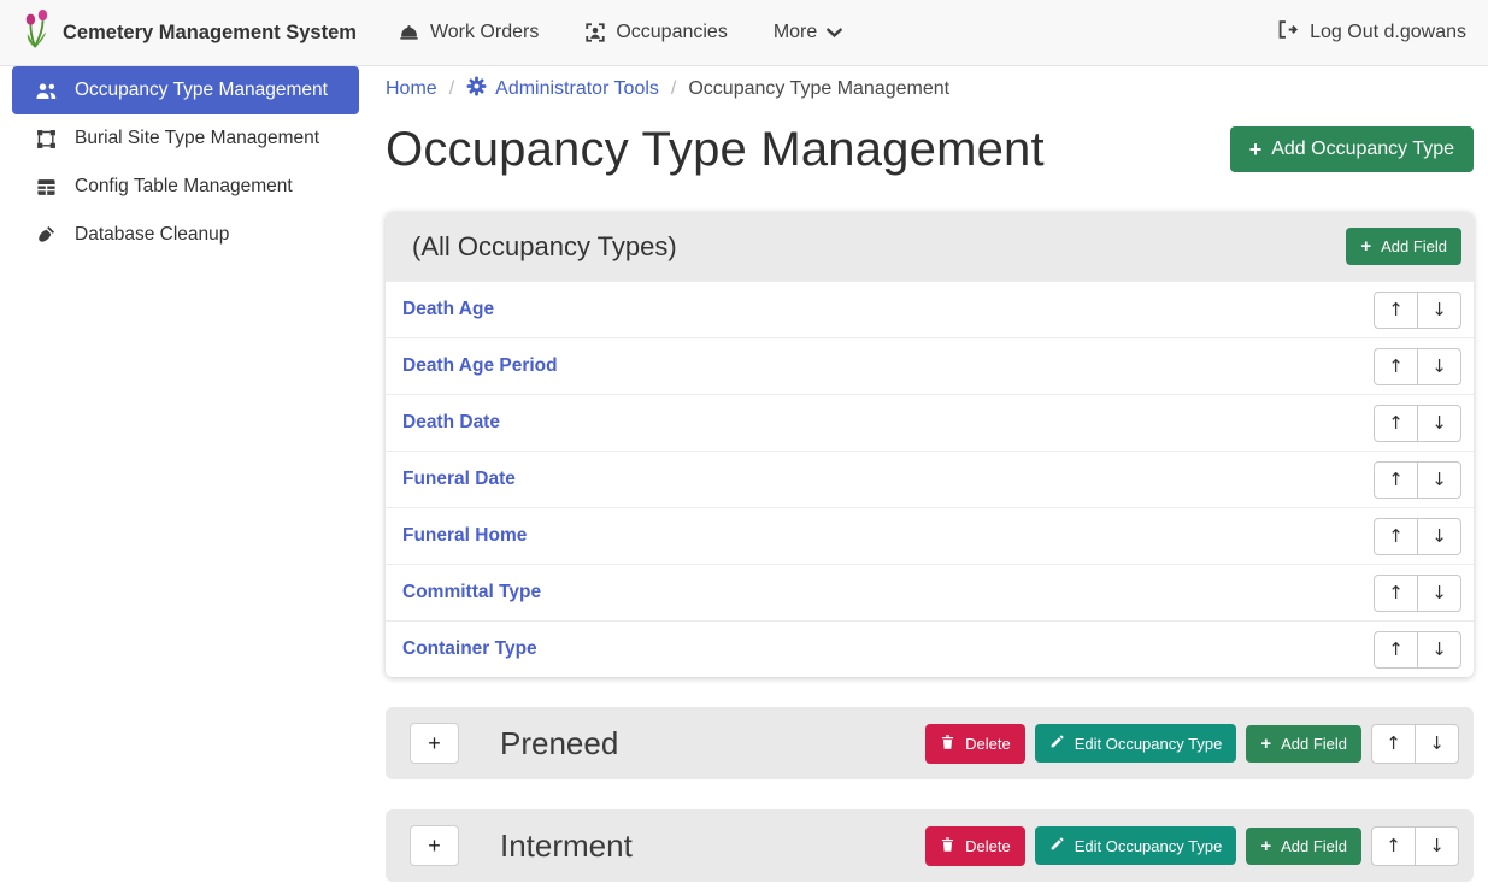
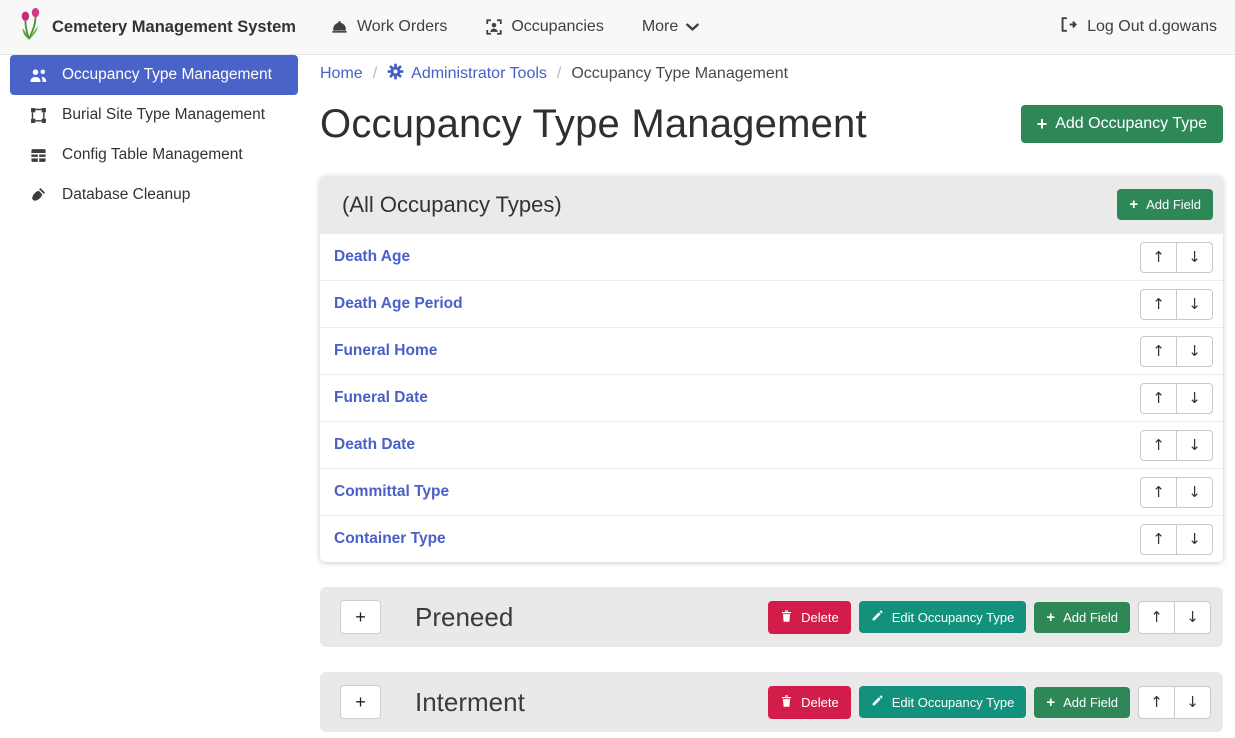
  Cemetery Management System
  Work Orders
  Occupancies
  More
  Log Out d.gowans
  Occupancy Type Management
  Burial Site Type Management
  Config Table Management
  Database Cleanup
  Home
  /
  Administrator Tools
  /
  Occupancy Type Management
  Occupancy Type Management
  +
  Add Occupancy Type
  (All Occupancy Types)
  +
  Add Field
  Death Age
  ↑
  ↓
  Death Age Period
  ↑
  ↓
- Death Date
+ Funeral Home
  ↑
  ↓
  Funeral Date
  ↑
  ↓
- Funeral Home
+ Death Date
  ↑
  ↓
  Committal Type
  ↑
  ↓
  Container Type
  ↑
  ↓
  +
  Preneed
  Delete
  Edit Occupancy Type
  +
  Add Field
  ↑
  ↓
  +
  Interment
  Delete
  Edit Occupancy Type
  +
  Add Field
  ↑
  ↓
